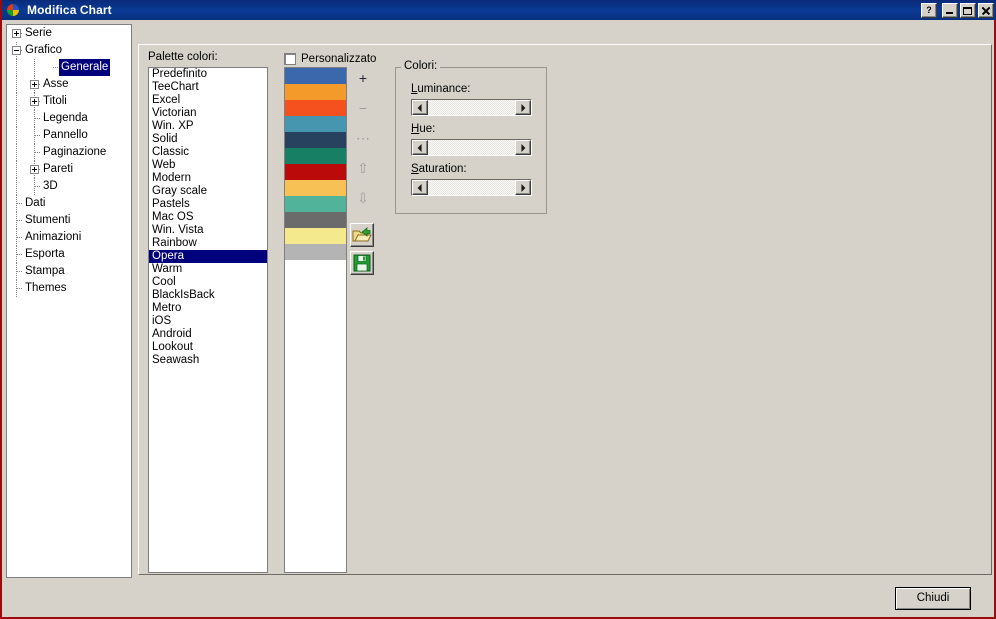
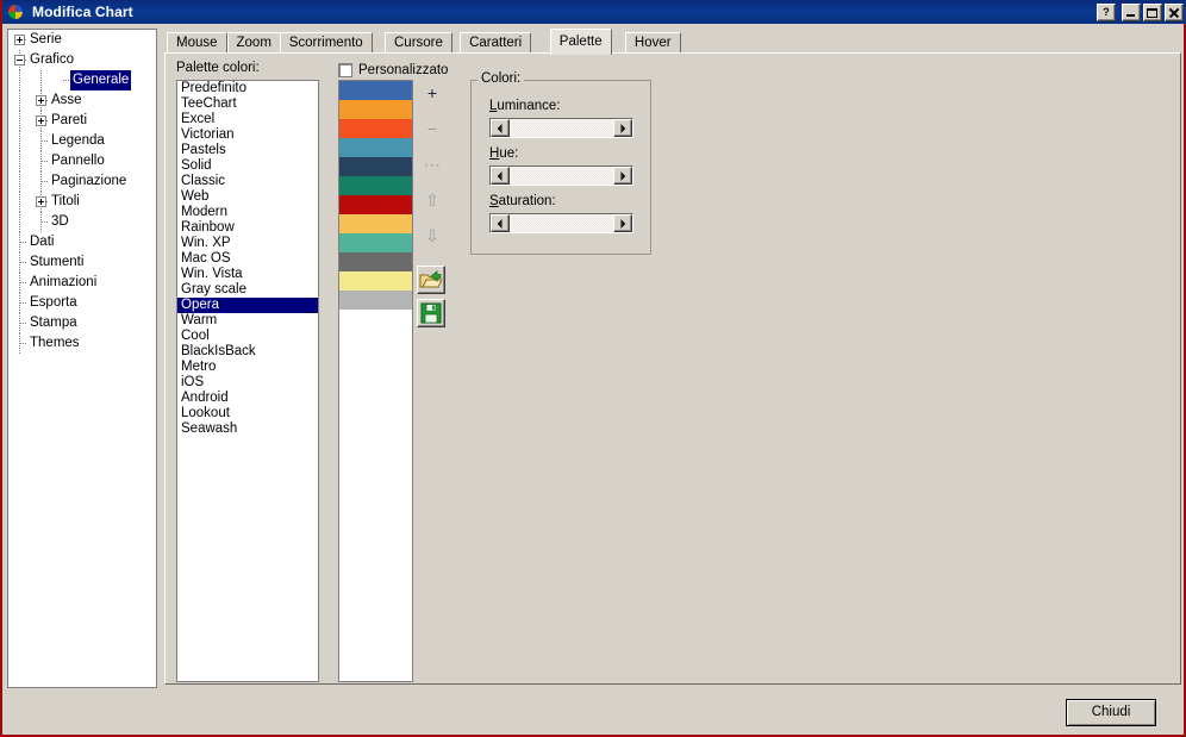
  Modifica Chart
  ?
  Serie
  Grafico
  Generale
  Asse
- Titoli
+ Pareti
  Legenda
  Pannello
  Paginazione
- Pareti
+ Titoli
  3D
  Dati
  Stumenti
  Animazioni
  Esporta
  Stampa
  Themes
+ Mouse
+ Zoom
+ Scorrimento
+ Cursore
+ Caratteri
+ Palette
+ Hover
  Palette colori:
  Predefinito
  TeeChart
  Excel
  Victorian
- Win. XP
+ Pastels
  Solid
  Classic
  Web
  Modern
- Gray scale
+ Rainbow
- Pastels
+ Win. XP
  Mac OS
  Win. Vista
- Rainbow
+ Gray scale
  Opera
  Warm
  Cool
  BlackIsBack
  Metro
  iOS
  Android
  Lookout
  Seawash
  Personalizzato
  +
  −
  ⋯
  ⇧
  ⇩
  Colori:
  Luminance:
  Hue:
  Saturation:
  Chiudi
